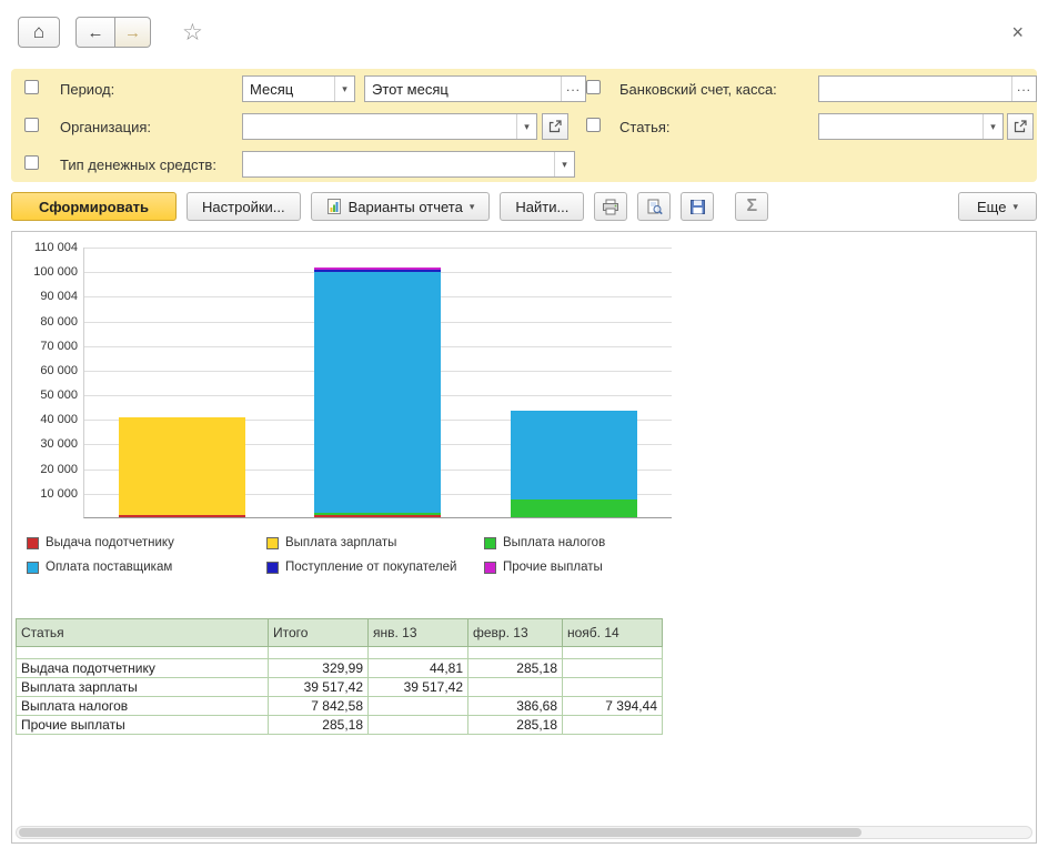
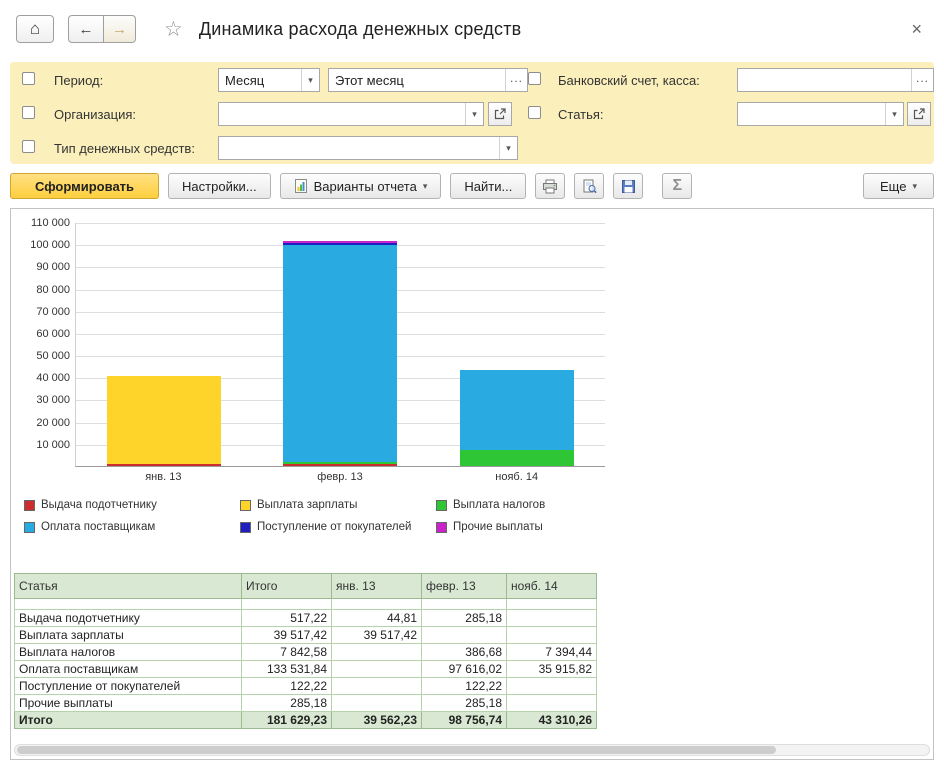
  ⌂
  ←
  →
  ☆
+ Динамика расхода денежных средств
  ×
  Период:
  Месяц
  ▾
  Этот месяц
  ...
  Банковский счет, касса:
  ...
  Организация:
  ▾
  Статья:
  ▾
  Тип денежных средств:
  ▾
  Сформировать
  Настройки...
  Варианты отчета
  ▾
  Найти...
  Σ
  Еще
  ▾
- 110 004
+ 110 000
  100 000
- 90 004
+ 90 000
  80 000
  70 000
  60 000
  50 000
  40 000
  30 000
  20 000
  10 000
+ янв. 13
+ февр. 13
+ нояб. 14
  Выдача подотчетнику
  Выплата зарплаты
  Выплата налогов
  Оплата поставщикам
  Поступление от покупателей
  Прочие выплаты
  Статья	Итого	янв. 13	февр. 13	нояб. 14
- Выдача подотчетнику	329,99	44,81	285,18
+ Выдача подотчетнику	517,22	44,81	285,18
  Выплата зарплаты	39 517,42	39 517,42
  Выплата налогов	7 842,58		386,68	7 394,44
+ Оплата поставщикам	133 531,84		97 616,02	35 915,82
+ Поступление от покупателей	122,22		122,22
  Прочие выплаты	285,18		285,18
+ Итого	181 629,23	39 562,23	98 756,74	43 310,26
